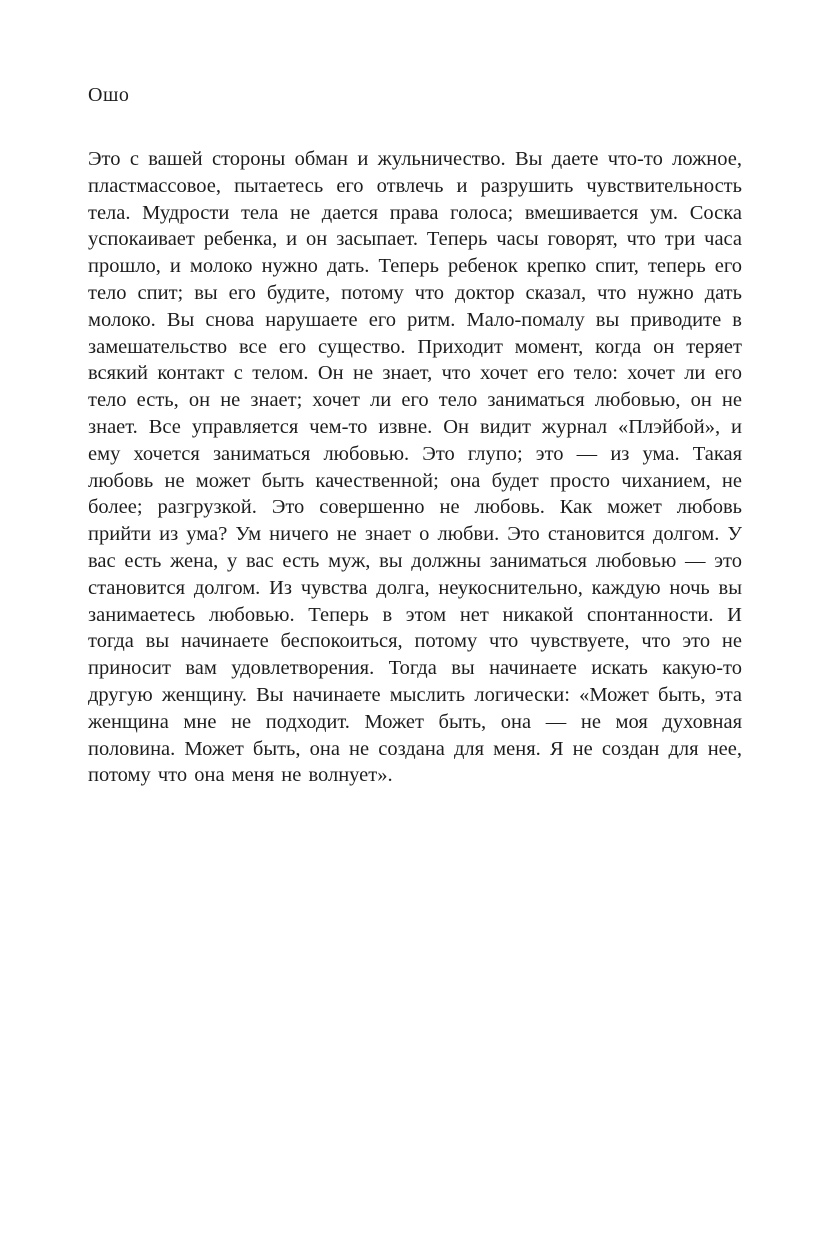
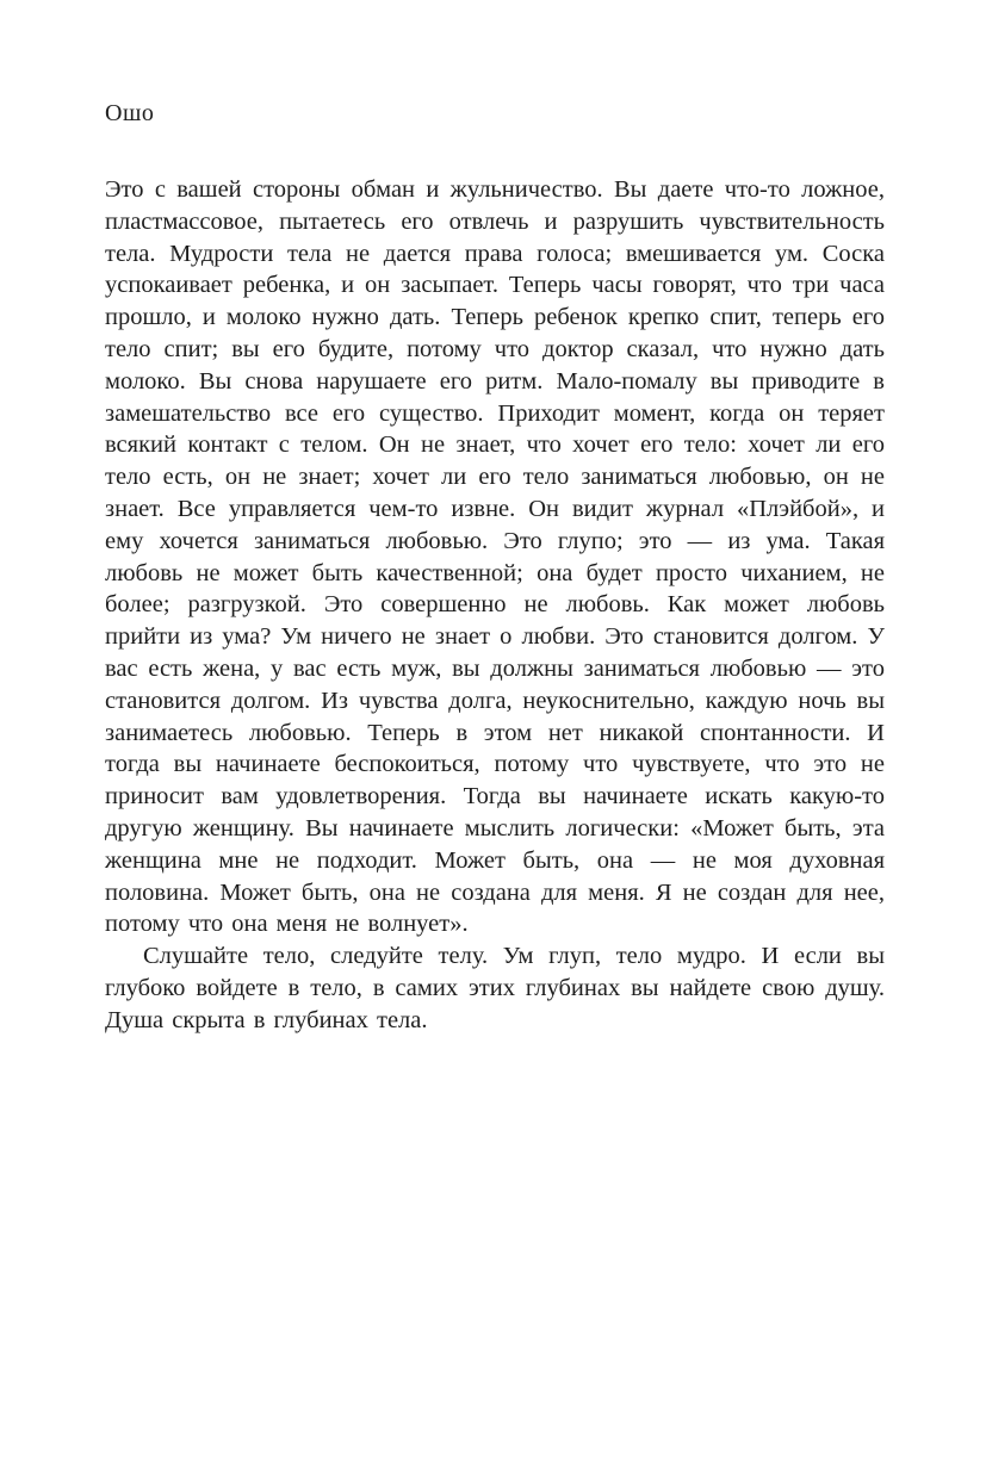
  Ошо
  Это с вашей стороны обман и жульничество. Вы даете что-то ложное, пластмассовое, пытаетесь его отвлечь и разрушить чувствительность тела. Мудрости тела не дается права голоса; вмешивается ум. Соска успокаивает ребенка, и он засыпает. Теперь часы говорят, что три часа прошло, и молоко нужно дать. Теперь ребенок крепко спит, теперь его тело спит; вы его будите, потому что доктор сказал, что нужно дать молоко. Вы снова нарушаете его ритм. Мало-помалу вы приводите в замешательство все его существо. Приходит момент, когда он теряет всякий контакт с телом. Он не знает, что хочет его тело: хочет ли его тело есть, он не знает; хочет ли его тело заниматься любовью, он не знает. Все управляется чем-то извне. Он видит журнал «Плэйбой», и ему хочется заниматься любовью. Это глупо; это — из ума. Такая любовь не может быть качественной; она будет просто чиханием, не более; разгрузкой. Это совершенно не любовь. Как может любовь прийти из ума? Ум ничего не знает о любви. Это становится долгом. У вас есть жена, у вас есть муж, вы должны заниматься любовью — это становится долгом. Из чувства долга, неукоснительно, каждую ночь вы занимаетесь любовью. Теперь в этом нет никакой спонтанности. И тогда вы начинаете беспокоиться, потому что чувствуете, что это не приносит вам удовлетворения. Тогда вы начинаете искать какую-то другую женщину. Вы начинаете мыслить логически: «Может быть, эта женщина мне не подходит. Может быть, она — не моя духовная половина. Может быть, она не создана для меня. Я не создан для нее, потому что она меня не волнует».
+ Слушайте тело, следуйте телу. Ум глуп, тело мудро. И если вы глубоко войдете в тело, в самих этих глубинах вы найдете свою душу. Душа скрыта в глубинах тела.
